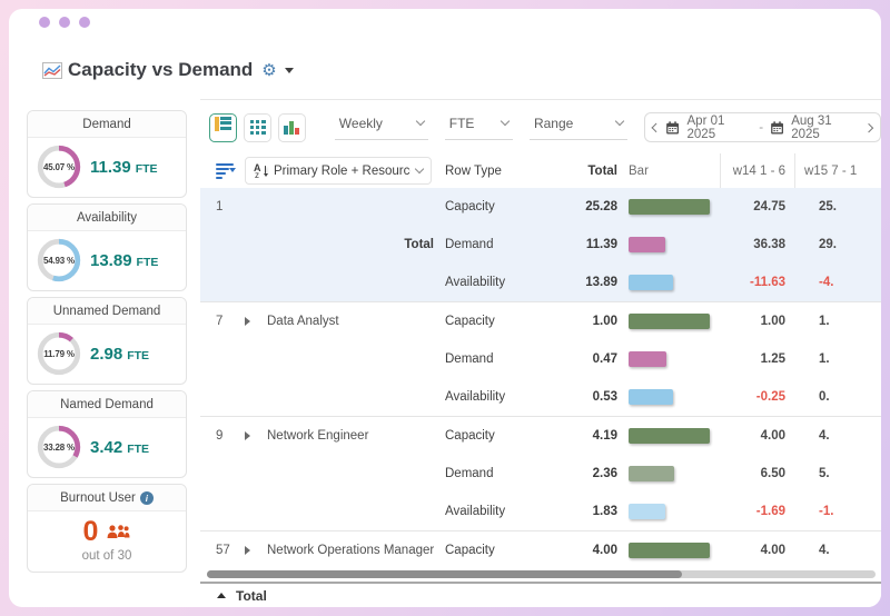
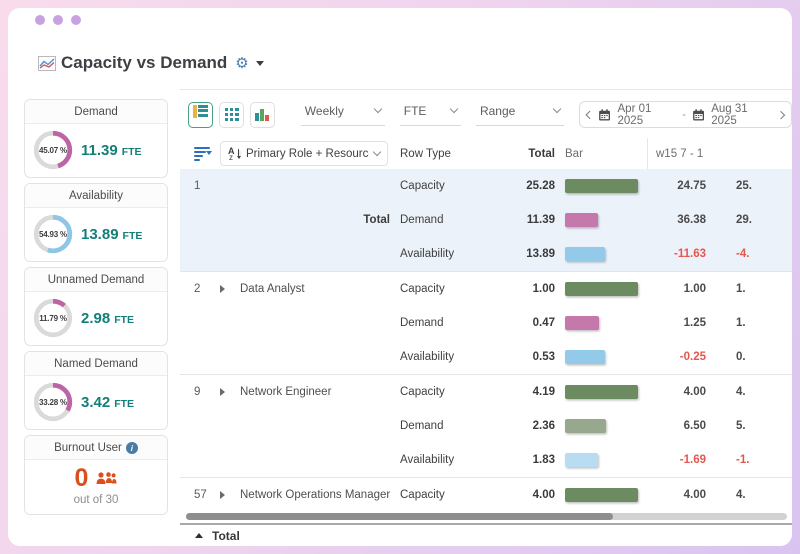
  Capacity vs Demand
  ⚙
  Demand
  45.07 %
  11.39
  FTE
  Availability
  54.93 %
  13.89
  FTE
  Unnamed Demand
  11.79 %
  2.98
  FTE
  Named Demand
  33.28 %
  3.42
  FTE
  Burnout User
  i
  0
  out of 30
  Weekly
  FTE
  Range
  Apr 01 2025
  -
  Aug 31 2025
  A
  z
  Primary Role + Resourc
  Row Type
  Total
  Bar
- w14 1 - 6
  w15 7 - 1
  1
  Capacity
  25.28
  24.75
  25.
  Total
  Demand
  11.39
  36.38
  29.
  Availability
  13.89
  -11.63
  -4.
- 7
+ 2
  Data Analyst
  Capacity
  1.00
  1.00
  1.
  Demand
  0.47
  1.25
  1.
  Availability
  0.53
  -0.25
  0.
  9
  Network Engineer
  Capacity
  4.19
  4.00
  4.
  Demand
  2.36
  6.50
  5.
  Availability
  1.83
  -1.69
  -1.
  57
  Network Operations Manager
  Capacity
  4.00
  4.00
  4.
  Total
